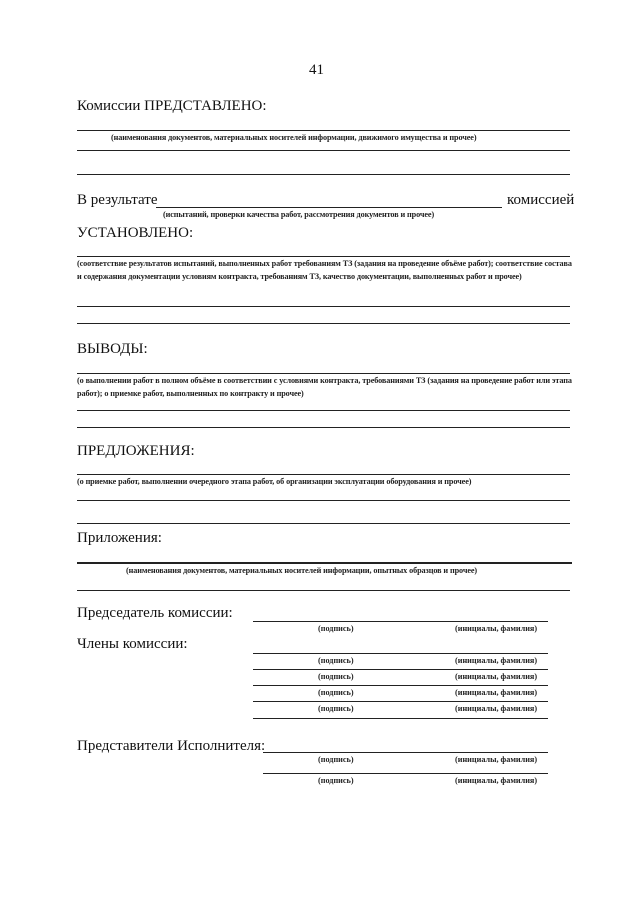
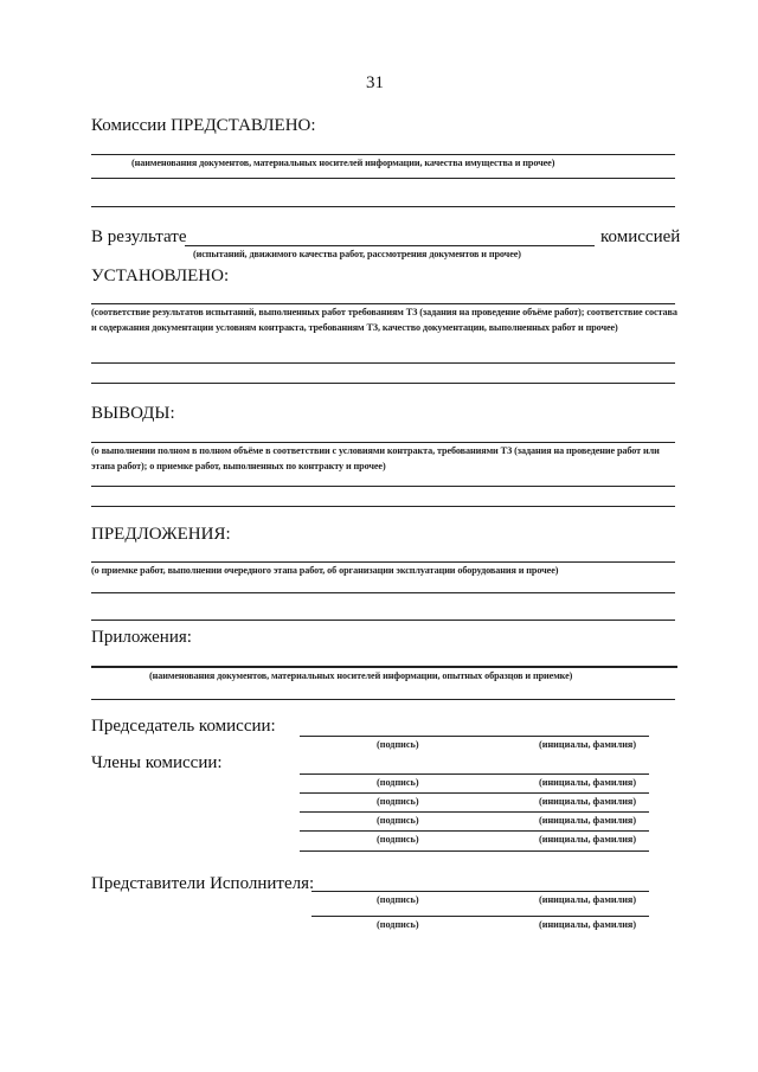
- 41
+ 31
  Комиссии ПРЕДСТАВЛЕНО:
- (наименования документов, материальных носителей информации, движимого имущества и прочее)
+ (наименования документов, материальных носителей информации, качества имущества и прочее)
  В результате
  комиссией
- (испытаний, проверки качества работ, рассмотрения документов и прочее)
+ (испытаний, движимого качества работ, рассмотрения документов и прочее)
  УСТАНОВЛЕНО:
  (соответствие результатов испытаний, выполненных работ требованиям ТЗ (задания на проведение объёме работ); соответствие состава и содержания документации условиям контракта, требованиям ТЗ, качество документации, выполненных работ и прочее)
  ВЫВОДЫ:
- (о выполнении работ в полном объёме в соответствии с условиями контракта, требованиями ТЗ (задания на проведение работ или этапа работ); о приемке работ, выполненных по контракту и прочее)
+ (о выполнении полном в полном объёме в соответствии с условиями контракта, требованиями ТЗ (задания на проведение работ или этапа работ); о приемке работ, выполненных по контракту и прочее)
  ПРЕДЛОЖЕНИЯ:
  (о приемке работ, выполнении очередного этапа работ, об организации эксплуатации оборудования и прочее)
  Приложения:
- (наименования документов, материальных носителей информации, опытных образцов и прочее)
+ (наименования документов, материальных носителей информации, опытных образцов и приемке)
  Председатель комиссии:
  (подпись)
  (инициалы, фамилия)
  Члены комиссии:
  (подпись)
  (инициалы, фамилия)
  (подпись)
  (инициалы, фамилия)
  (подпись)
  (инициалы, фамилия)
  (подпись)
  (инициалы, фамилия)
  Представители Исполнителя:
  (подпись)
  (инициалы, фамилия)
  (подпись)
  (инициалы, фамилия)
